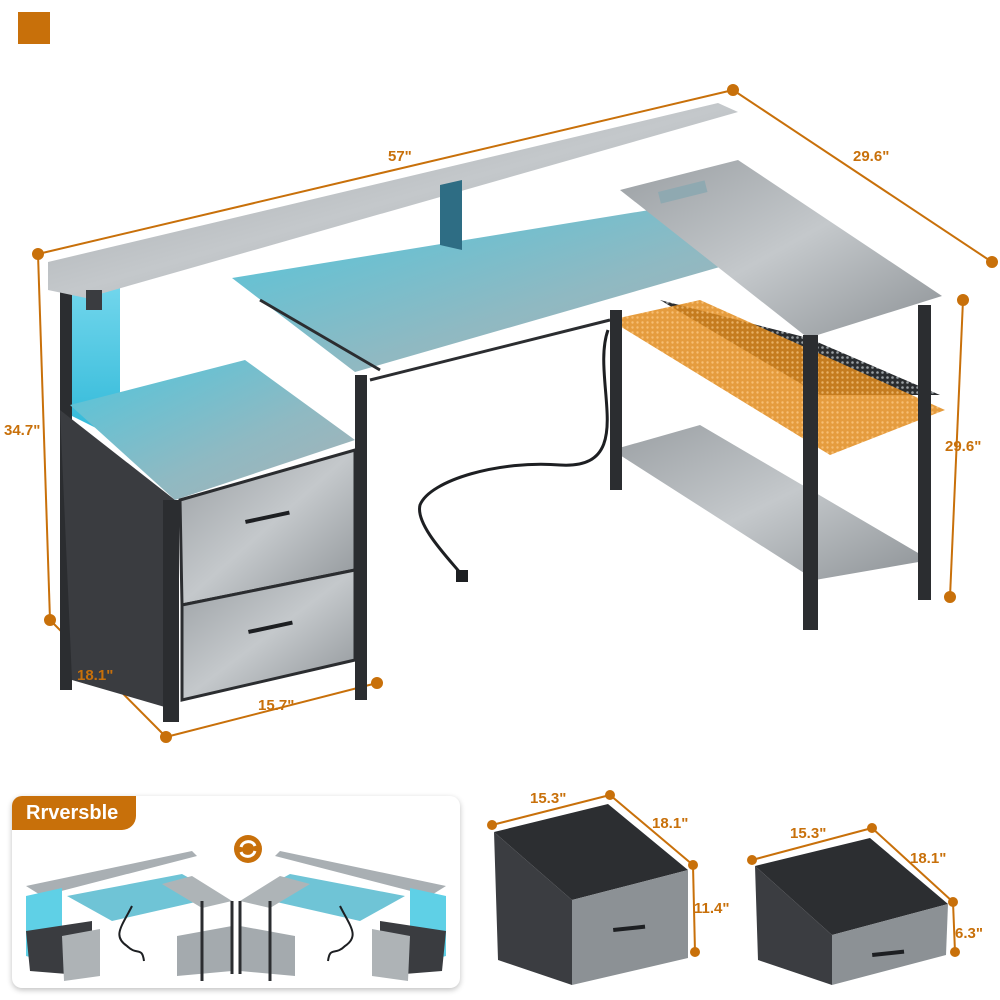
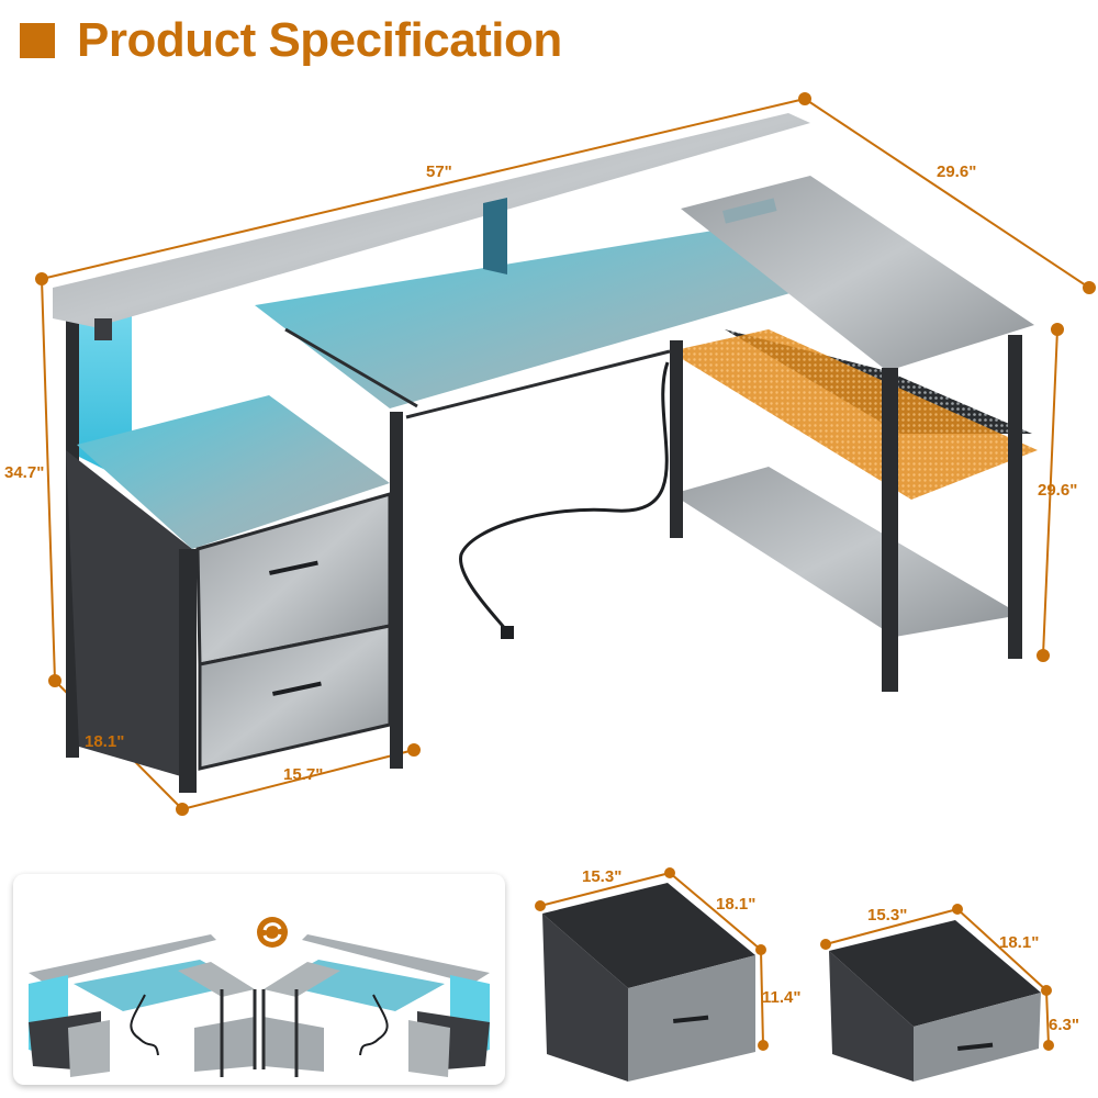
+ Product Specification
  57"
  29.6"
  34.7"
  29.6"
  18.1"
  15.7"
- Rrversble
  15.3"
  18.1"
  11.4"
  15.3"
  18.1"
  6.3"
